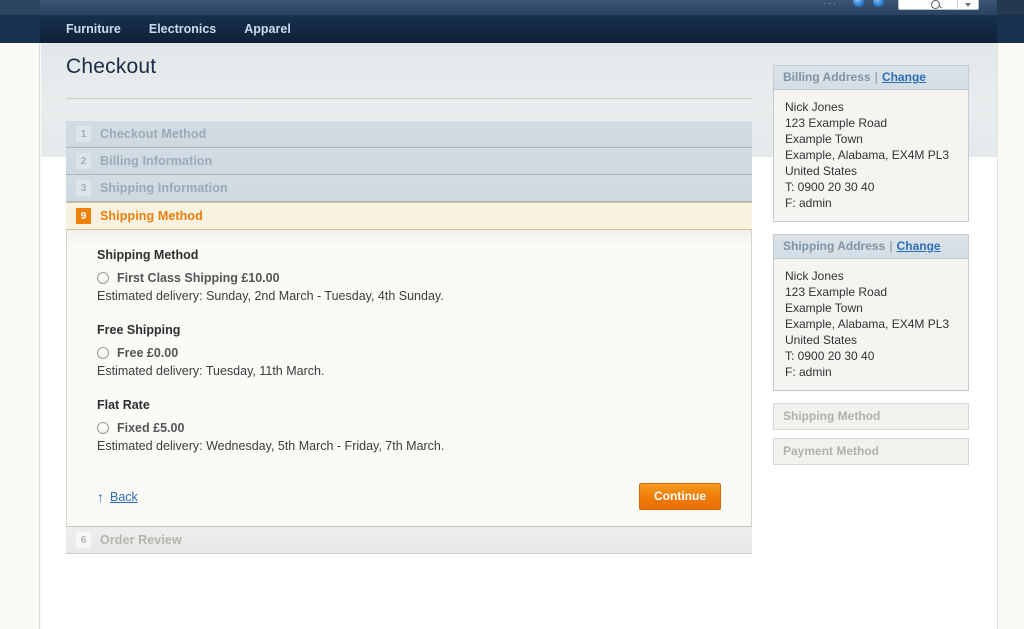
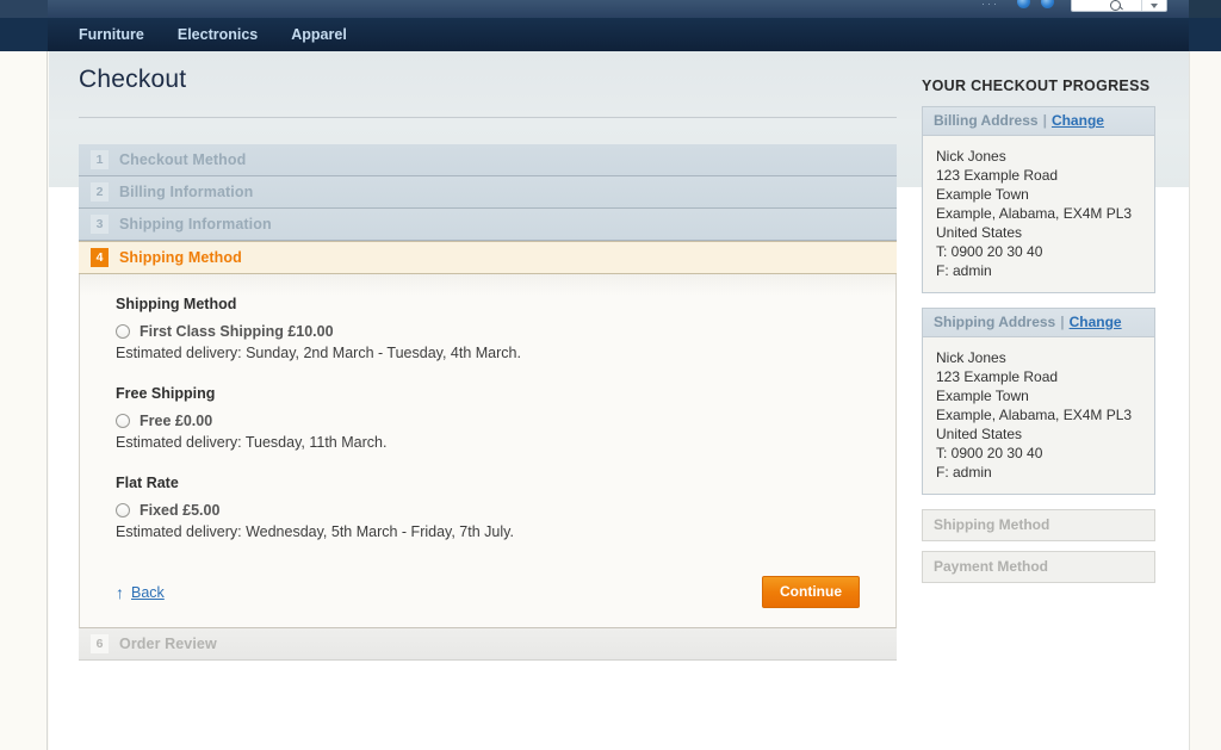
  ···
  Furniture
  Electronics
  Apparel
  Checkout
  1
  Checkout Method
  2
  Billing Information
  3
  Shipping Information
- 9
+ 4
  Shipping Method
  Shipping Method
  First Class Shipping £10.00
- Estimated delivery: Sunday, 2nd March - Tuesday, 4th Sunday.
+ Estimated delivery: Sunday, 2nd March - Tuesday, 4th March.
  Free Shipping
  Free £0.00
  Estimated delivery: Tuesday, 11th March.
  Flat Rate
  Fixed £5.00
- Estimated delivery: Wednesday, 5th March - Friday, 7th March.
+ Estimated delivery: Wednesday, 5th March - Friday, 7th July.
  ↑
  Back
  Continue
  6
  Order Review
+ YOUR CHECKOUT PROGRESS
  Billing Address | Change
  Nick Jones
  123 Example Road
  Example Town
  Example, Alabama, EX4M PL3
  United States
  T: 0900 20 30 40
  F: admin
  Shipping Address | Change
  Nick Jones
  123 Example Road
  Example Town
  Example, Alabama, EX4M PL3
  United States
  T: 0900 20 30 40
  F: admin
  Shipping Method
  Payment Method
